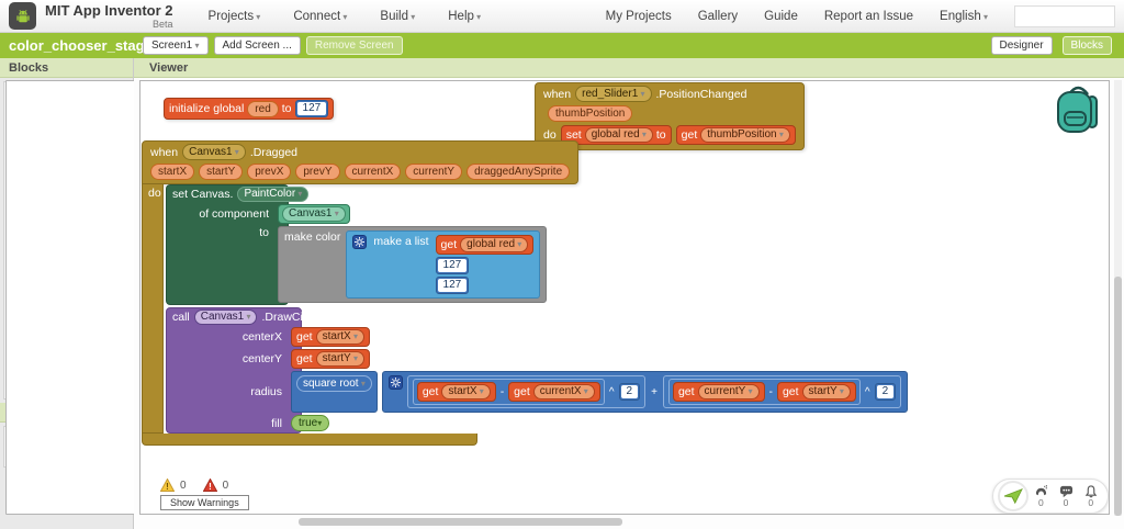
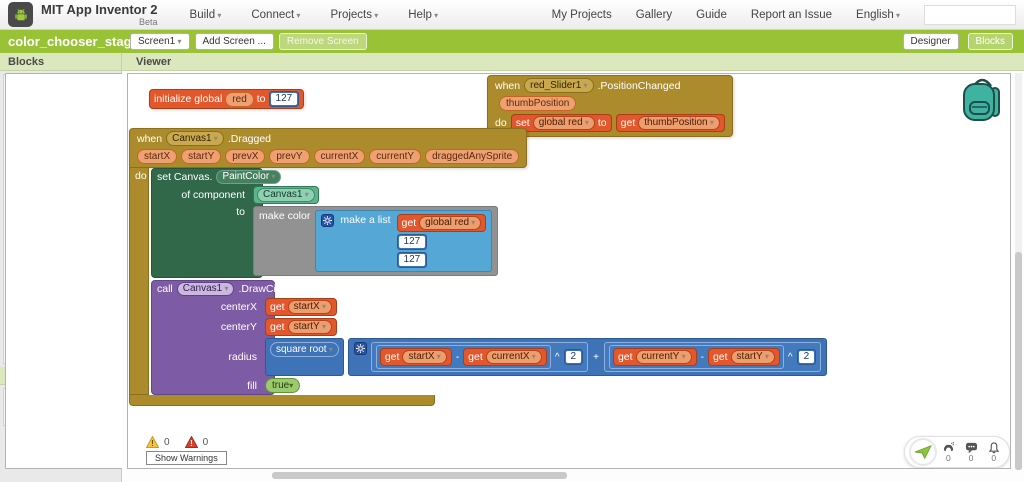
  MIT App Inventor 2
  Beta
- Projects
+ Build
  Connect
- Build
+ Projects
  Help
  My Projects
  Gallery
  Guide
  Report an Issue
  English
  color_chooser_stag
  Screen1
  Add Screen ...
  Remove Screen
  Designer
  Blocks
  Blocks
  Viewer
  initialize global
  red
  to
  127
  when
  red_Slider1
  .PositionChanged
  thumbPosition
  do
  set
  global red
  to
  get
  thumbPosition
  when
  Canvas1
  .Dragged
  startX
  startY
  prevX
  prevY
  currentX
  currentY
  draggedAnySprite
  do
  set Canvas.
  PaintColor
  of component
  Canvas1
  to
  make color
  make a list
  get
  global red
  127
  127
  call
  Canvas1
  .DrawCircle
  centerX
  get
  startX
  centerY
  get
  startY
  radius
  square root
  get
  startX
  -
  get
  currentX
  ^
  2
  +
  get
  currentY
  -
  get
  startY
  ^
  2
  fill
  true
  !
  0
  !
  0
  Show Warnings
  0
  0
  0
